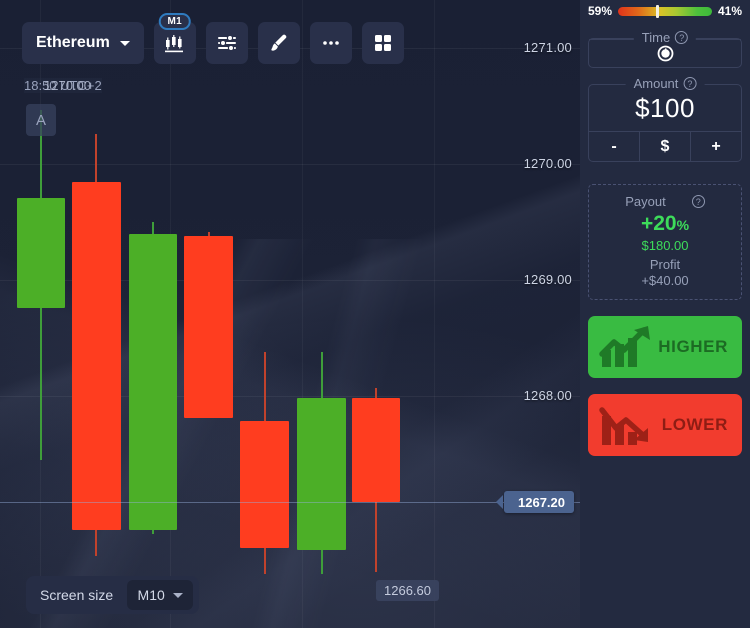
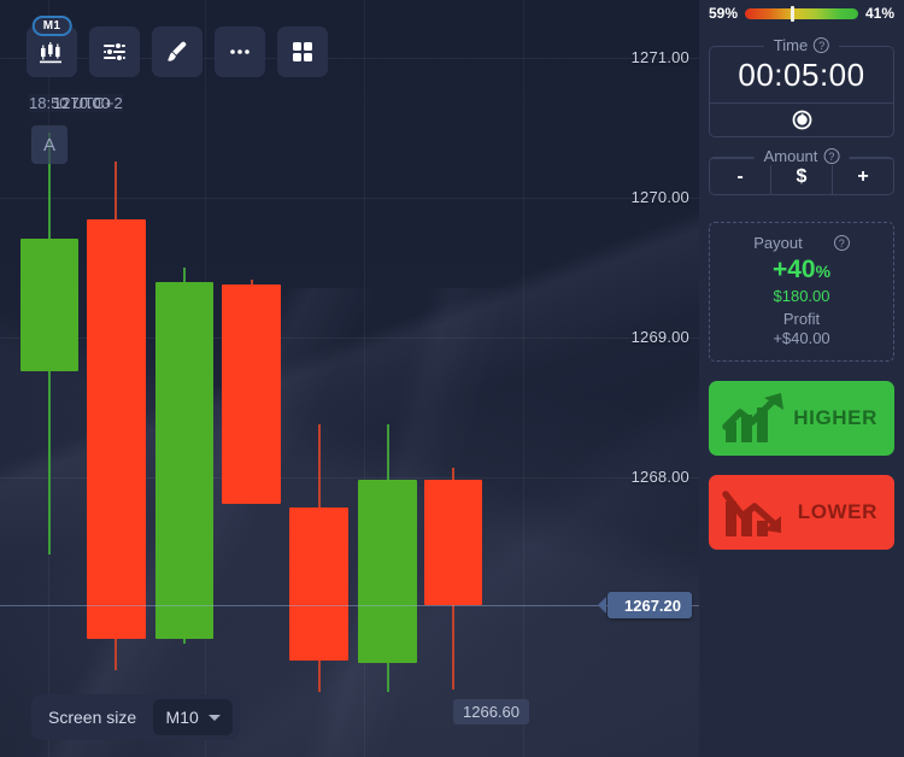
  1271.00
  1270.00
  1269.00
  1268.00
  1267.20
  1266.60
- Ethereum
  M1
  18:50 UTC+2
  1270.00
  A
  Screen size
  M10
  59%
  41%
  Time
  ?
+ 00:05:00
  Amount
  ?
- $100
  -
  $
  +
  Payout
  ?
- +20%
+ +40%
  $180.00
  Profit
  +$40.00
  HIGHER
  LOWER
